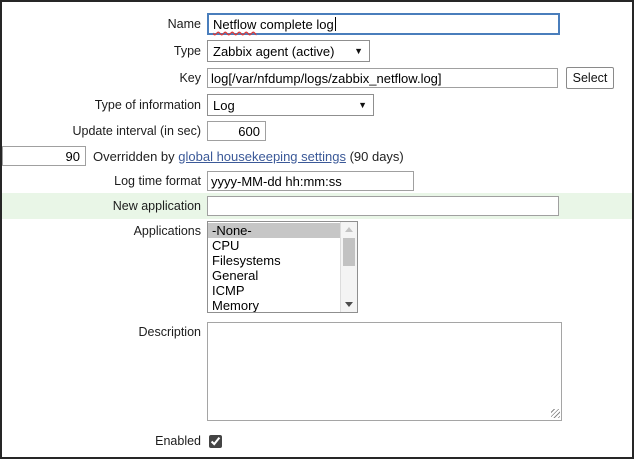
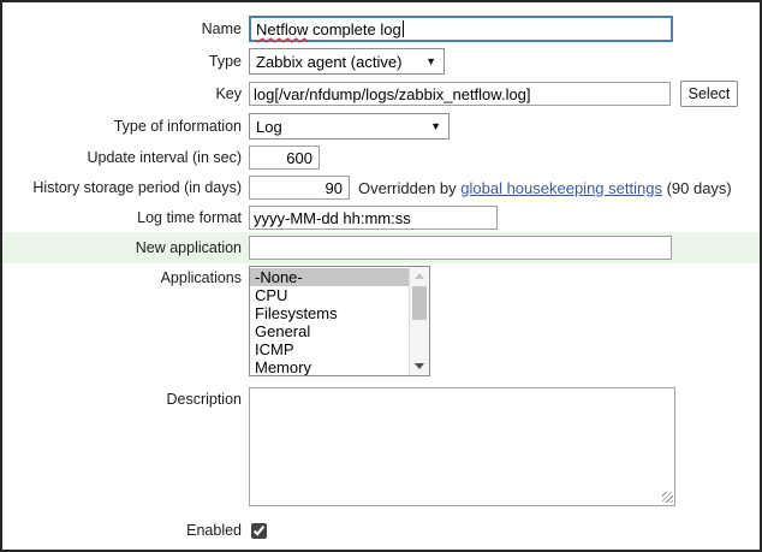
  Name
  Netflow
  complete log
  Type
  Zabbix agent (active)
  ▼
  Key
  log[/var/nfdump/logs/zabbix_netflow.log]
  Select
  Type of information
  Log
  ▼
  Update interval (in sec)
  600
+ History storage period (in days)
  90
  Overridden by global housekeeping settings (90 days)
  Log time format
  yyyy-MM-dd hh:mm:ss
  New application
  Applications
  -None-
  CPU
  Filesystems
  General
  ICMP
  Memory
  Description
  Enabled
